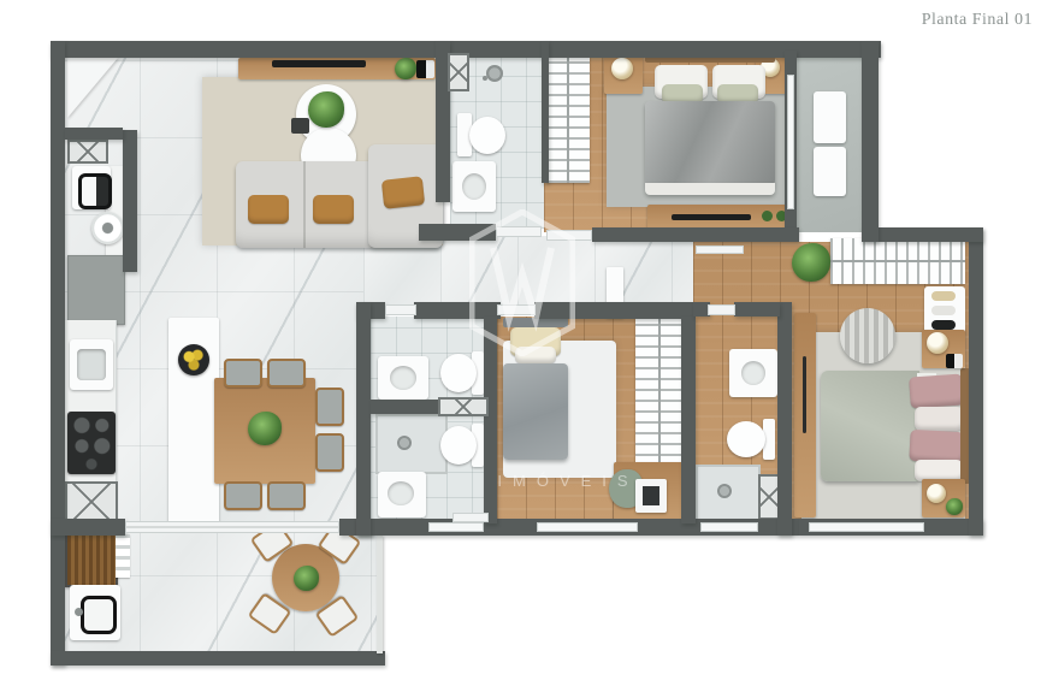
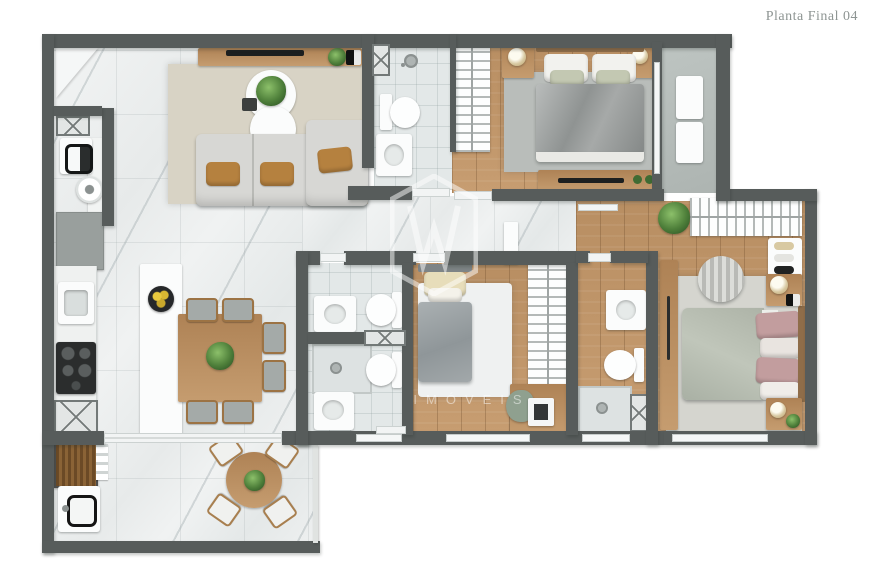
- Planta Final 01
+ Planta Final 04
  IMÓVEIS
